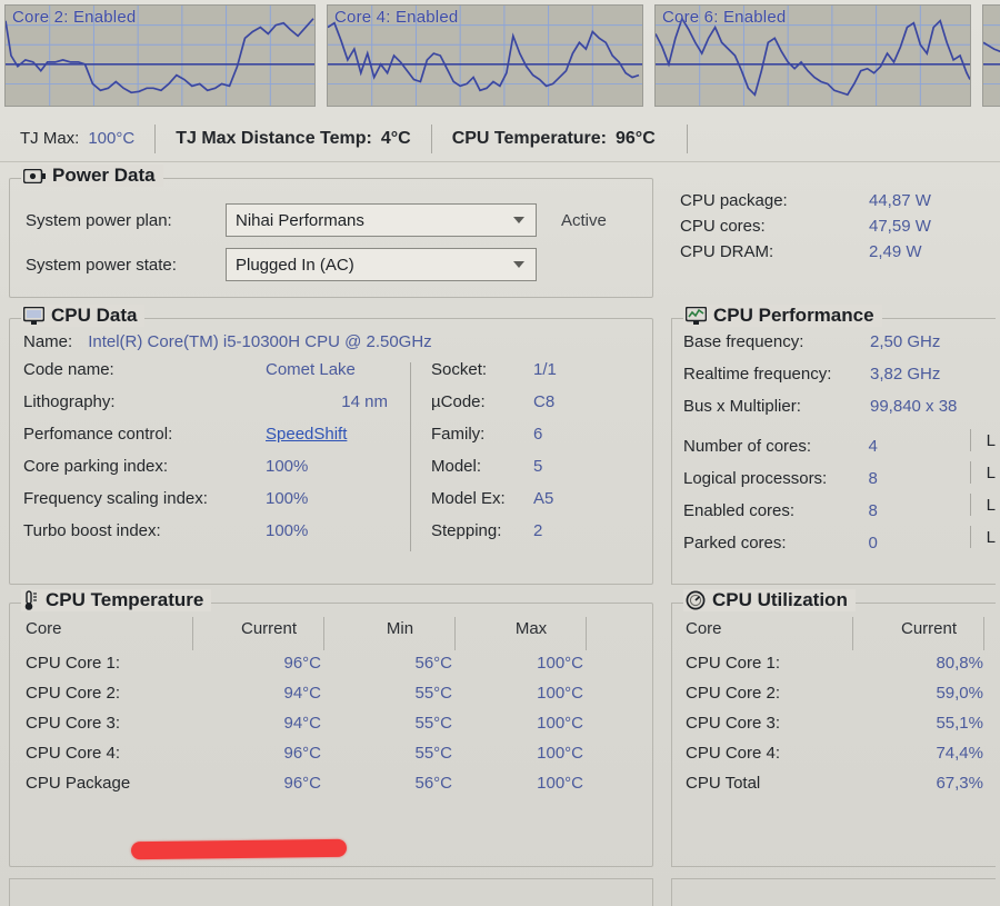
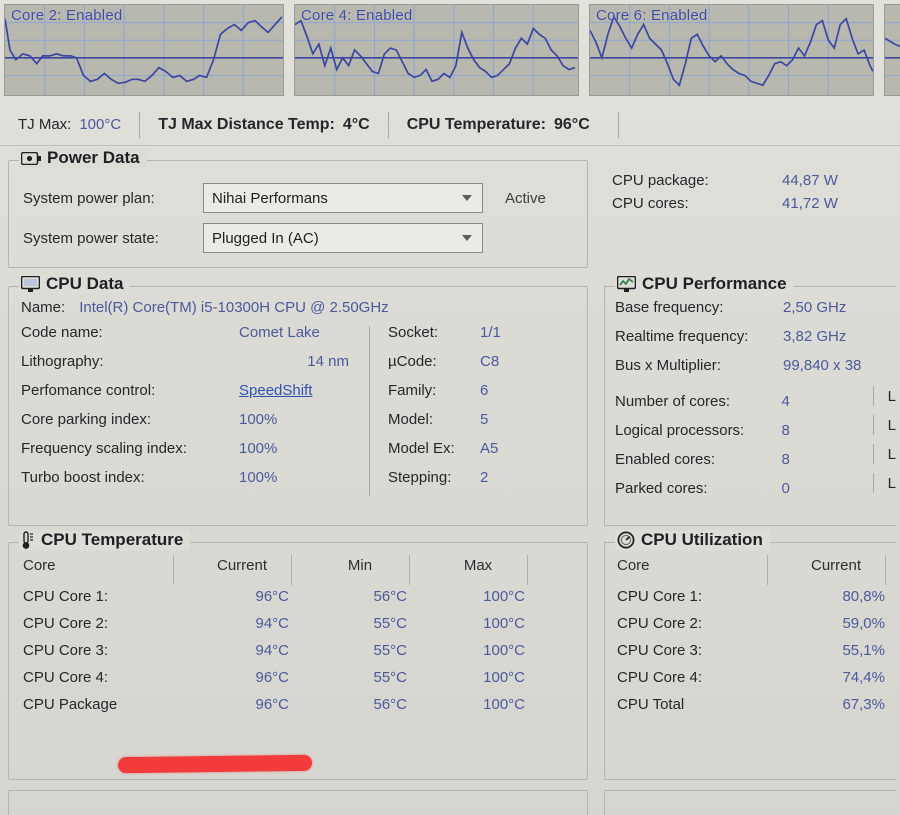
  Core 2: Enabled
  Core 4: Enabled
  Core 6: Enabled
  TJ Max:
  100°C
  TJ Max Distance Temp:
  4°C
  CPU Temperature:
  96°C
  Power Data
  System power plan:
  Nihai Performans
  Active
  System power state:
  Plugged In (AC)
  CPU package:
  44,87 W
  CPU cores:
- 47,59 W
+ 41,72 W
- CPU DRAM:
- 2,49 W
  CPU Data
  Name:
  Intel(R) Core(TM) i5-10300H CPU @ 2.50GHz
  Code name:
  Comet Lake
  Lithography:
  14 nm
  Perfomance control:
  SpeedShift
  Core parking index:
  100%
  Frequency scaling index:
  100%
  Turbo boost index:
  100%
  Socket:
  1/1
  µCode:
  C8
  Family:
  6
  Model:
  5
  Model Ex:
  A5
  Stepping:
  2
  CPU Performance
  Base frequency:
  2,50 GHz
  Realtime frequency:
  3,82 GHz
  Bus x Multiplier:
  99,840 x 38
  Number of cores:
  4
  L
  Logical processors:
  8
  L
  Enabled cores:
  8
  L
  Parked cores:
  0
  L
  CPU Temperature
  Core
  Current
  Min
  Max
  CPU Core 1:
  96°C
  56°C
  100°C
  CPU Core 2:
  94°C
  55°C
  100°C
  CPU Core 3:
  94°C
  55°C
  100°C
  CPU Core 4:
  96°C
  55°C
  100°C
  CPU Package
  96°C
  56°C
  100°C
  CPU Utilization
  Core
  Current
  CPU Core 1:
  80,8%
  CPU Core 2:
  59,0%
  CPU Core 3:
  55,1%
  CPU Core 4:
  74,4%
  CPU Total
  67,3%
